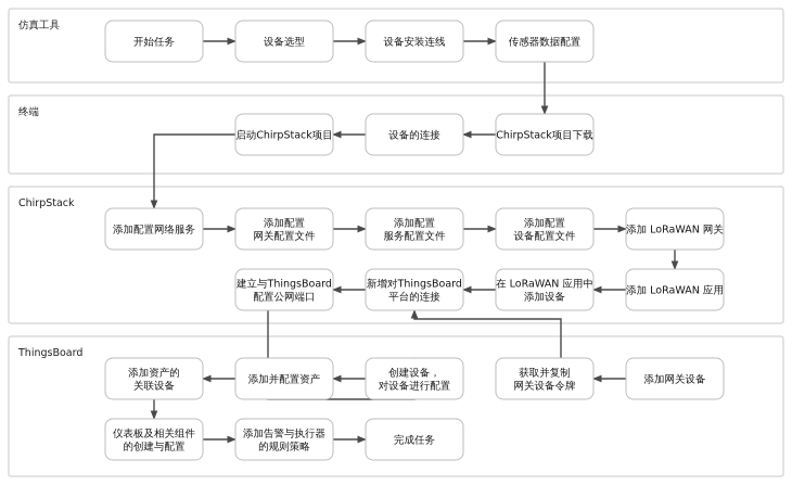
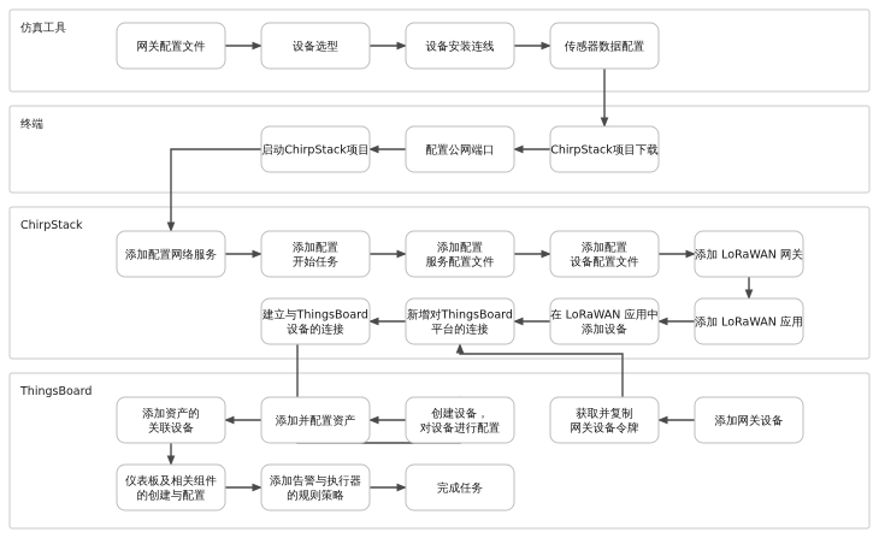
  仿真工具
  终端
  ChirpStack
  ThingsBoard
- 开始任务
+ 网关配置文件
  设备选型
  设备安装连线
  传感器数据配置
  启动ChirpStack项目
- 设备的连接
+ 配置公网端口
  ChirpStack项目下载
  添加配置网络服务
  添加配置
- 网关配置文件
+ 开始任务
  添加配置
  服务配置文件
  添加配置
  设备配置文件
  添加 LoRaWAN 网关
  建立与ThingsBoard
- 配置公网端口
+ 设备的连接
  新增对ThingsBoard
  平台的连接
  在 LoRaWAN 应用中
  添加设备
  添加 LoRaWAN 应用
  添加资产的
  关联设备
  添加并配置资产
  创建设备，
  对设备进行配置
  获取并复制
  网关设备令牌
  添加网关设备
  仪表板及相关组件
  的创建与配置
  添加告警与执行器
  的规则策略
  完成任务
